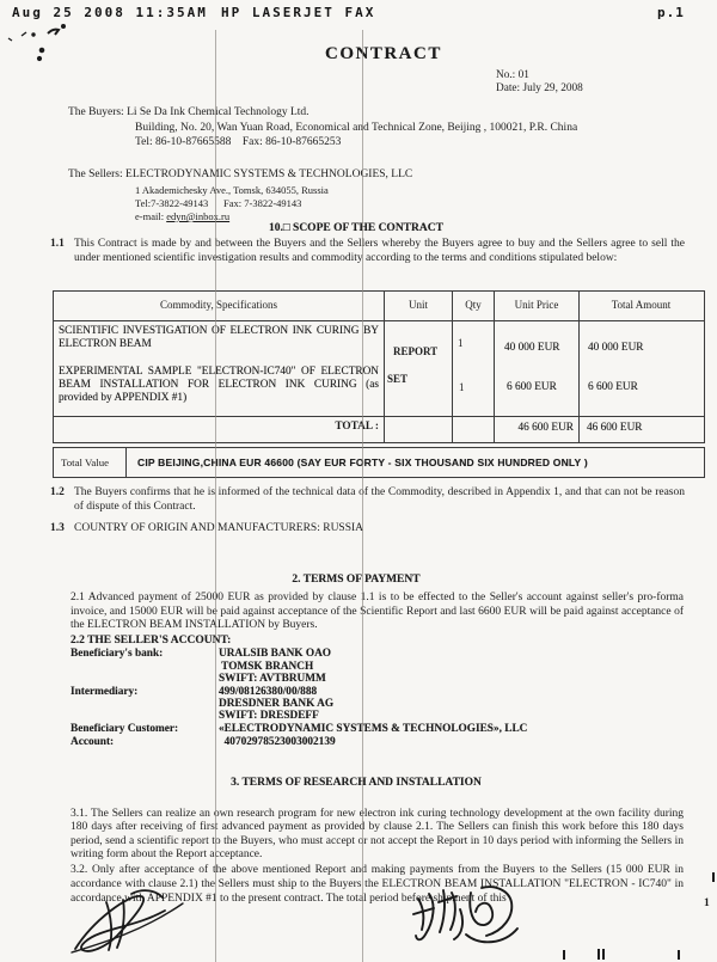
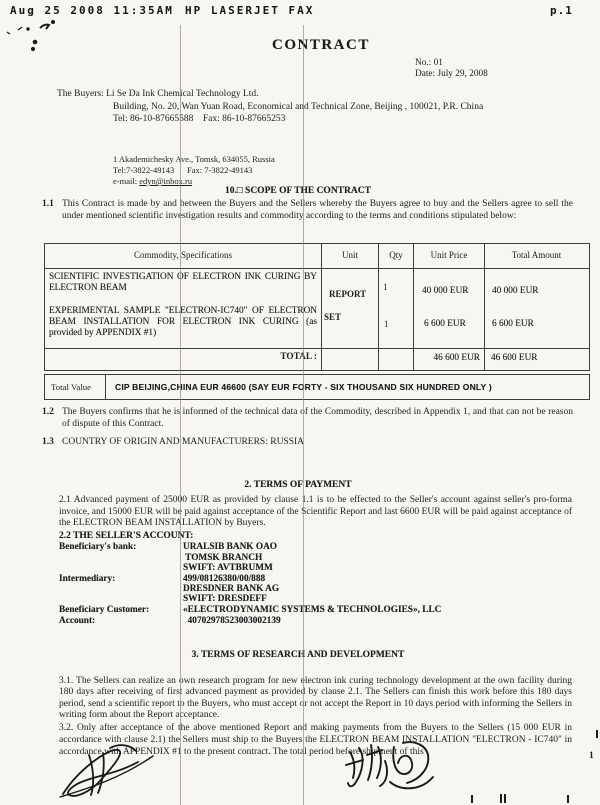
  Aug 25 2008 11:35AM
  HP LASERJET FAX
  p.1
  CONTRACT
  No.: 01
  Date: July 29, 2008
  The Buyers: Li Se Da Ink Chemical Technology Ltd.
  Building, No. 20, Wan Yuan Road, Economical and Technical Zone, Beijing , 100021, P.R. China
  Tel: 86-10-87665588 Fax: 86-10-87665253
- The Sellers: ELECTRODYNAMIC SYSTEMS & TECHNOLOGIES, LLC
  1 Akademichesky Ave., Tomsk, 634055, Russia
  Tel:7-3822-49143 Fax: 7-3822-49143
  e-mail: edyn@inbox.ru
  10.□ SCOPE OF THE CONTRACT
  1.1
  This Contract is made by and between the Buyers and the Sellers whereby the Buyers agree to buy and the Sellers agree to sell the under mentioned scientific investigation results and commodity according to the terms and conditions stipulated below:
  Commodity, Specifications
  Unit
  Qty
  Unit Price
  Total Amount
  SCIENTIFIC INVESTIGATION OF ELECTRON INK CURING BY ELECTRON BEAM
  EXPERIMENTAL SAMPLE "ELECTRON-IC740" OF ELECTRON BEAM INSTALLATION FOR ELECTRON INK CURING (as provided by APPENDIX #1)
  REPORT
  SET
  1
  1
  40 000 EUR
  6 600 EUR
  40 000 EUR
  6 600 EUR
  TOTAL :
  46 600 EUR
  46 600 EUR
  Total Value
  CIP BEIJING,CHINA EUR 46600 (SAY EUR FORTY - SIX THOUSAND SIX HUNDRED ONLY )
  1.2
  The Buyers confirms that he is informed of the technical data of the Commodity, described in Appendix 1, and that can not be reason of dispute of this Contract.
  1.3
  COUNTRY OF ORIGIN AND MANUFACTURERS: RUSSIA
  2. TERMS OF PAYMENT
  2.1 Advanced payment of 25000 EUR as provided by clause 1.1 is to be effected to the Seller's account against seller's pro-forma invoice, and 15000 EUR will be paid against acceptance of the Scientific Report and last 6600 EUR will be paid against acceptance of the ELECTRON BEAM INSTALLATION by Buyers.
  2.2 THE SELLER'S ACCOUNT:
  Beneficiary's bank:
  URALSIB BANK OAO
  TOMSK BRANCH
  SWIFT: AVTBRUMM
  Intermediary:
  499/08126380/00/888
  DRESDNER BANK AG
  SWIFT: DRESDEFF
  Beneficiary Customer:
  «ELECTRODYNAMIC SYSTEMS & TECHNOLOGIES», LLC
  Account:
  40702978523003002139
- 3. TERMS OF RESEARCH AND INSTALLATION
+ 3. TERMS OF RESEARCH AND DEVELOPMENT
  3.1. The Sellers can realize an own research program for new electron ink curing technology development at the own facility during 180 days after receiving of first advanced payment as provided by clause 2.1. The Sellers can finish this work before this 180 days period, send a scientific report to the Buyers, who must accept or not accept the Report in 10 days period with informing the Sellers in writing form about the Report acceptance.
  3.2. Only after acceptance of the above mentioned Report and making payments from the Buyers to the Sellers (15 000 EUR in accordance with clause 2.1) the Sellers must ship to the Buyers the ELECTRON BEAM INSTALLATION "ELECTRON - IC740" in accordanceith APPENDIX #1 to the present contract. The total period befre shment of this
  1
